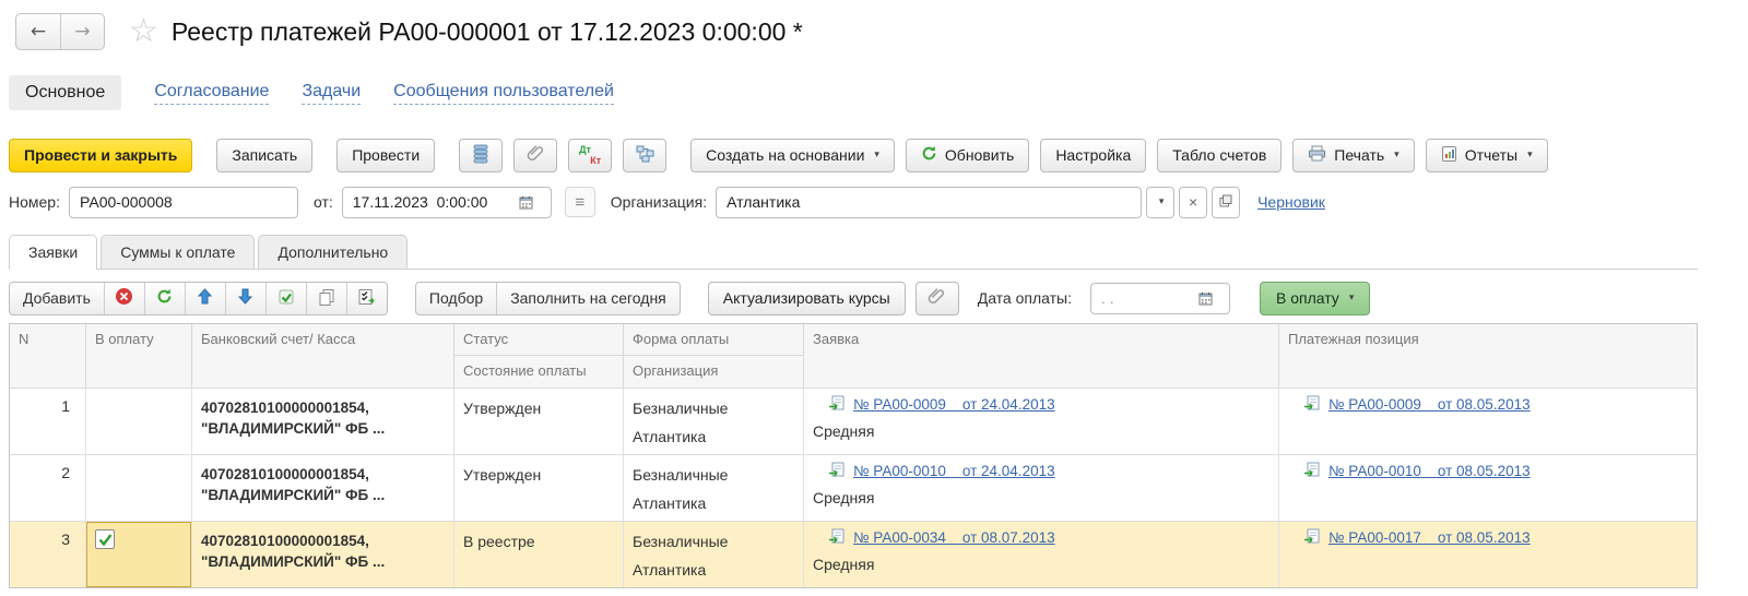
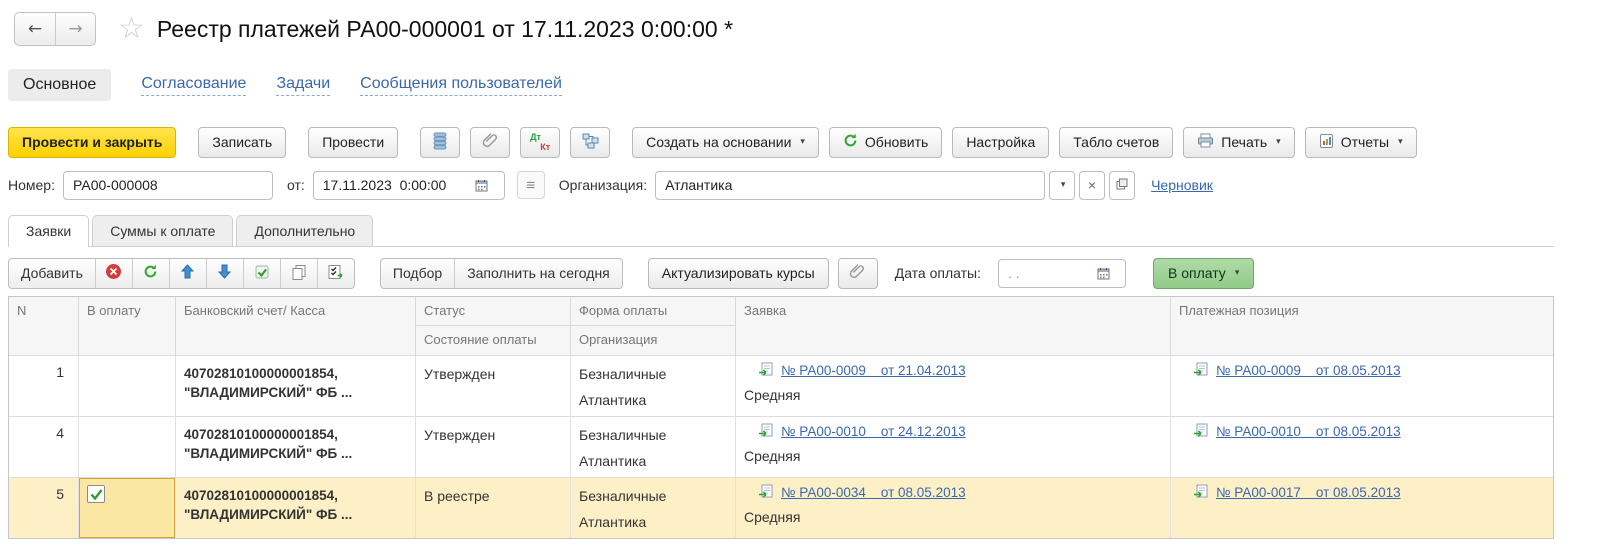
  ←
  →
  ☆
- Реестр платежей РА00-000001 от 17.12.2023 0:00:00 *
+ Реестр платежей РА00-000001 от 17.11.2023 0:00:00 *
  Основное
  Согласование
  Задачи
  Сообщения пользователей
  Провести и закрыть
  Записать
  Провести
  Дт
  Кт
  Создать на основании
  ▾
  Обновить
  Настройка
  Табло счетов
  Печать
  ▾
  Отчеты
  ▾
  Номер:
  РА00-000008
  от:
  17.11.2023 0:00:00
  ≡
  Организация:
  Атлантика
  ▾
  ×
  Черновик
  Заявки
  Суммы к оплате
  Дополнительно
  Добавить
  Подбор
  Заполнить на сегодня
  Актуализировать курсы
  Дата оплаты:
  . .
  В оплату
  ▾
  N
  В оплату
  Банковский счет/ Касса
  Статус
  Состояние оплаты
  Форма оплаты
  Организация
  Заявка
  Платежная позиция
  1
  40702810100000001854,
  "ВЛАДИМИРСКИЙ" ФБ ...
  Утвержден
  Безналичные
  Атлантика
- № РА00-0009 от 24.04.2013
+ № РА00-0009 от 21.04.2013
  Средняя
  № РА00-0009 от 08.05.2013
- 2
+ 4
  40702810100000001854,
  "ВЛАДИМИРСКИЙ" ФБ ...
  Утвержден
  Безналичные
  Атлантика
- № РА00-0010 от 24.04.2013
+ № РА00-0010 от 24.12.2013
  Средняя
  № РА00-0010 от 08.05.2013
- 3
+ 5
  40702810100000001854,
  "ВЛАДИМИРСКИЙ" ФБ ...
  В реестре
  Безналичные
  Атлантика
- № РА00-0034 от 08.07.2013
+ № РА00-0034 от 08.05.2013
  Средняя
  № РА00-0017 от 08.05.2013
